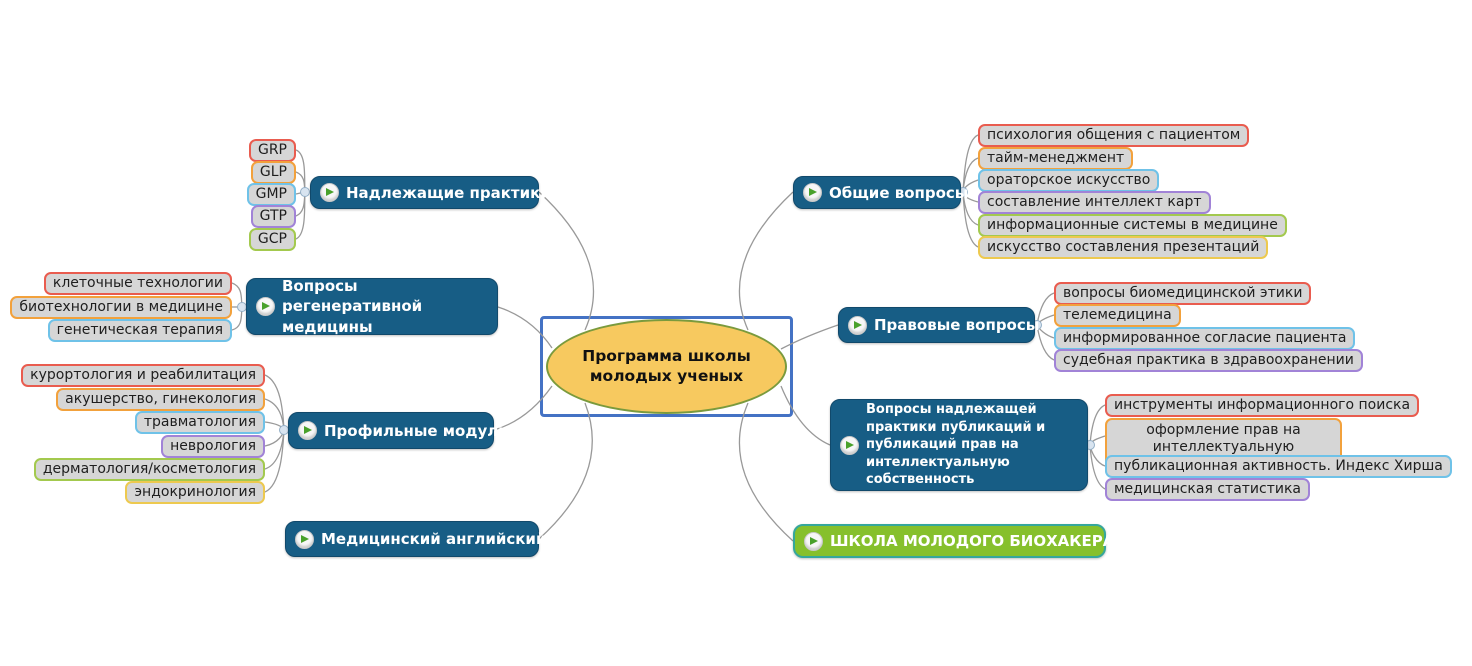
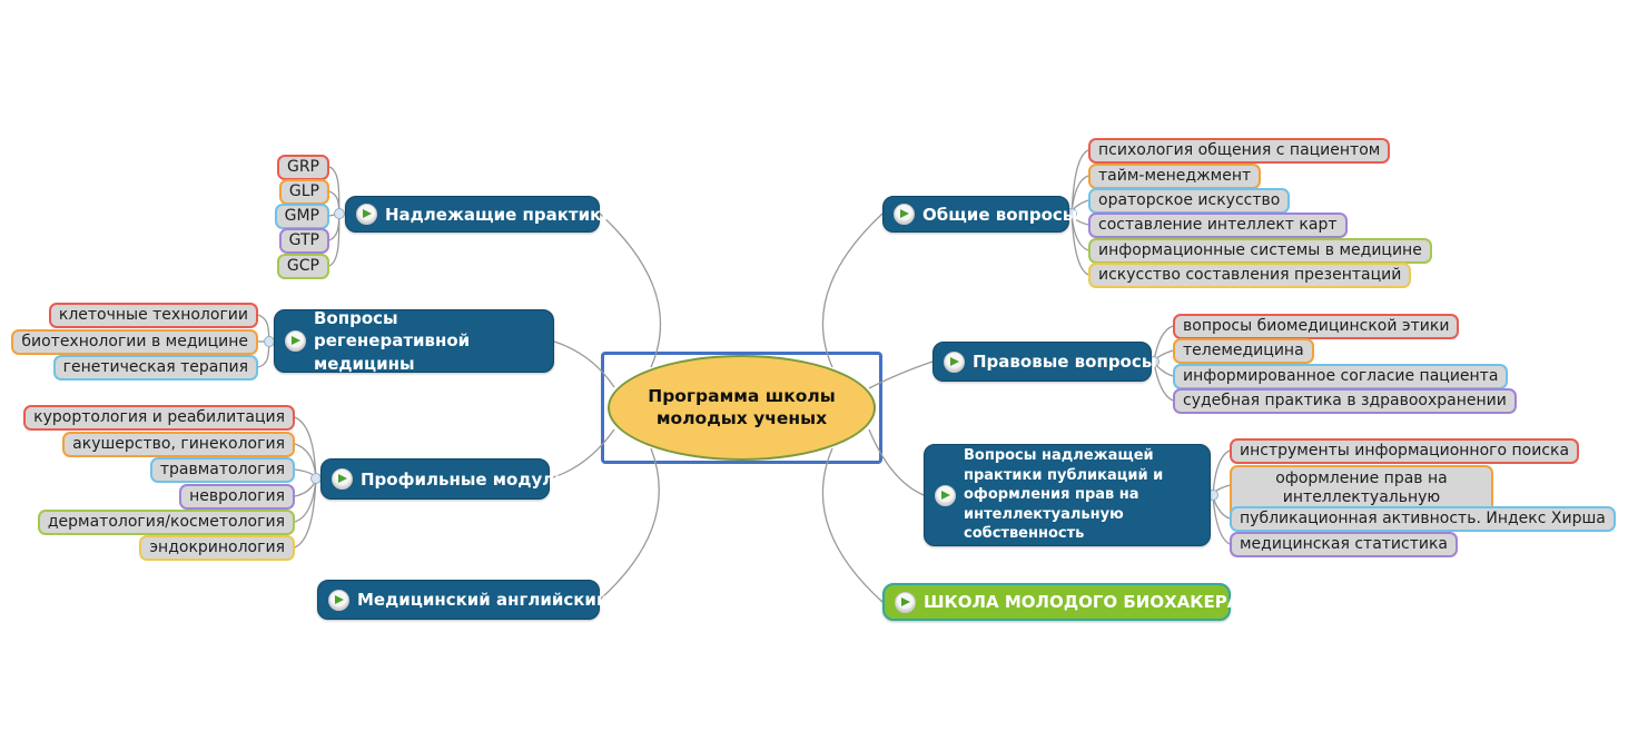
  Программа школы молодых ученых
  Надлежащие практики
  Вопросы регенеративной медицины
  Профильные модули
  Медицинский английский
  Общие вопросы
  Правовые вопросы
- Вопросы надлежащей практики публикаций и публикаций прав на интеллектуальную собственность
+ Вопросы надлежащей практики публикаций и оформления прав на интеллектуальную собственность
  ШКОЛА МОЛОДОГО БИОХАКЕРА
  GRP
  GLP
  GMP
  GTP
  GCP
  клеточные технологии
  биотехнологии в медицине
  генетическая терапия
  курортология и реабилитация
  акушерство, гинекология
  травматология
  неврология
  дерматология/косметология
  эндокринология
  психология общения с пациентом
  тайм-менеджмент
  ораторское искусство
  составление интеллект карт
  информационные системы в медицине
  искусство составления презентаций
  вопросы биомедицинской этики
  телемедицина
  информированное согласие пациента
  судебная практика в здравоохранении
  инструменты информационного поиска
  оформление прав на интеллектуальную
  публикационная активность. Индекс Хирша
  медицинская статистика
